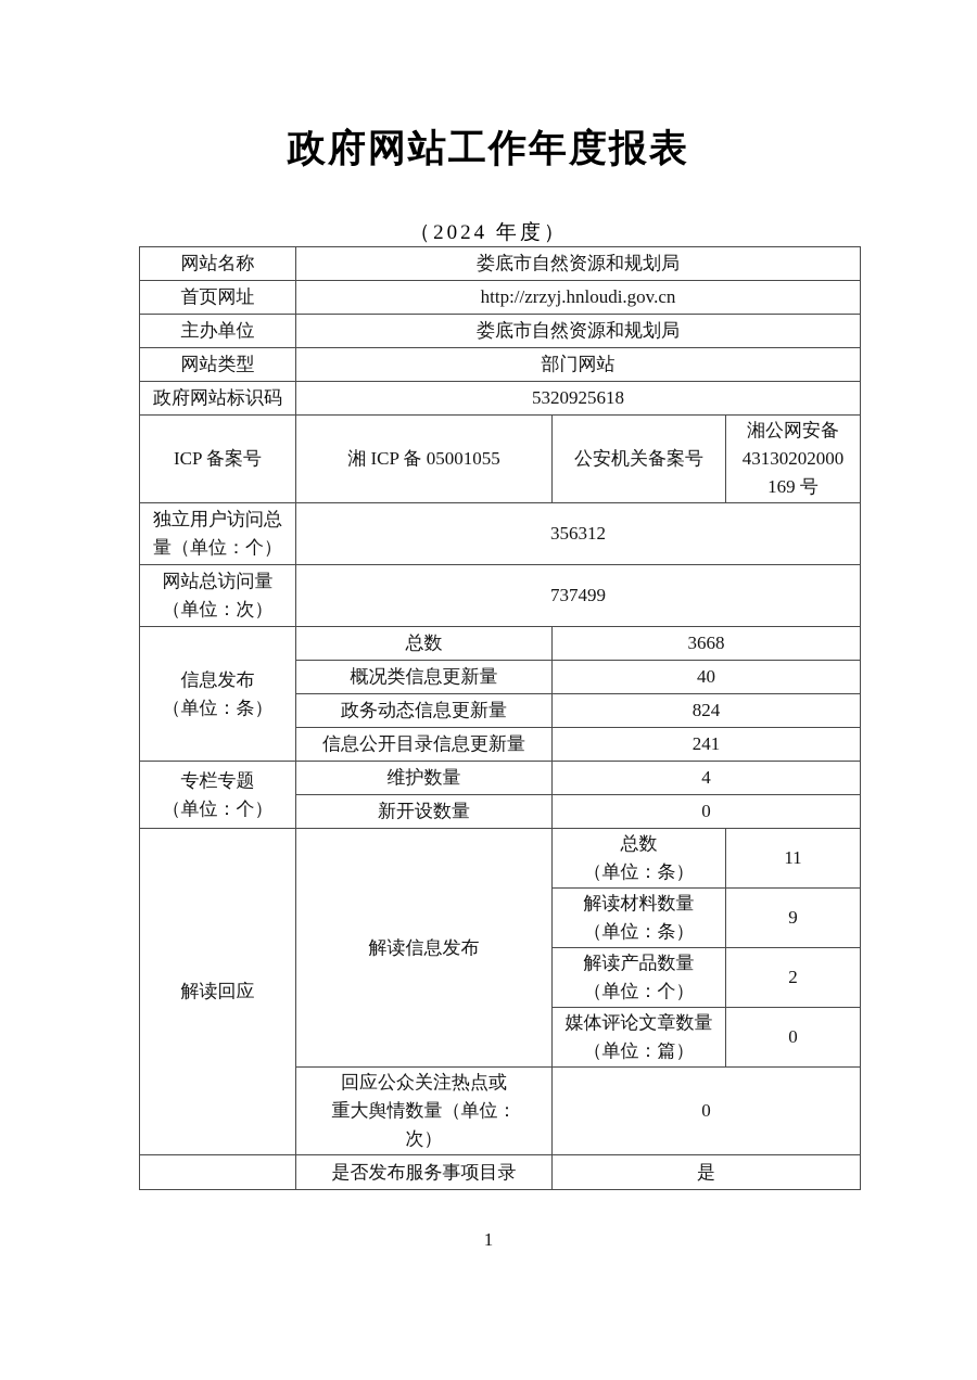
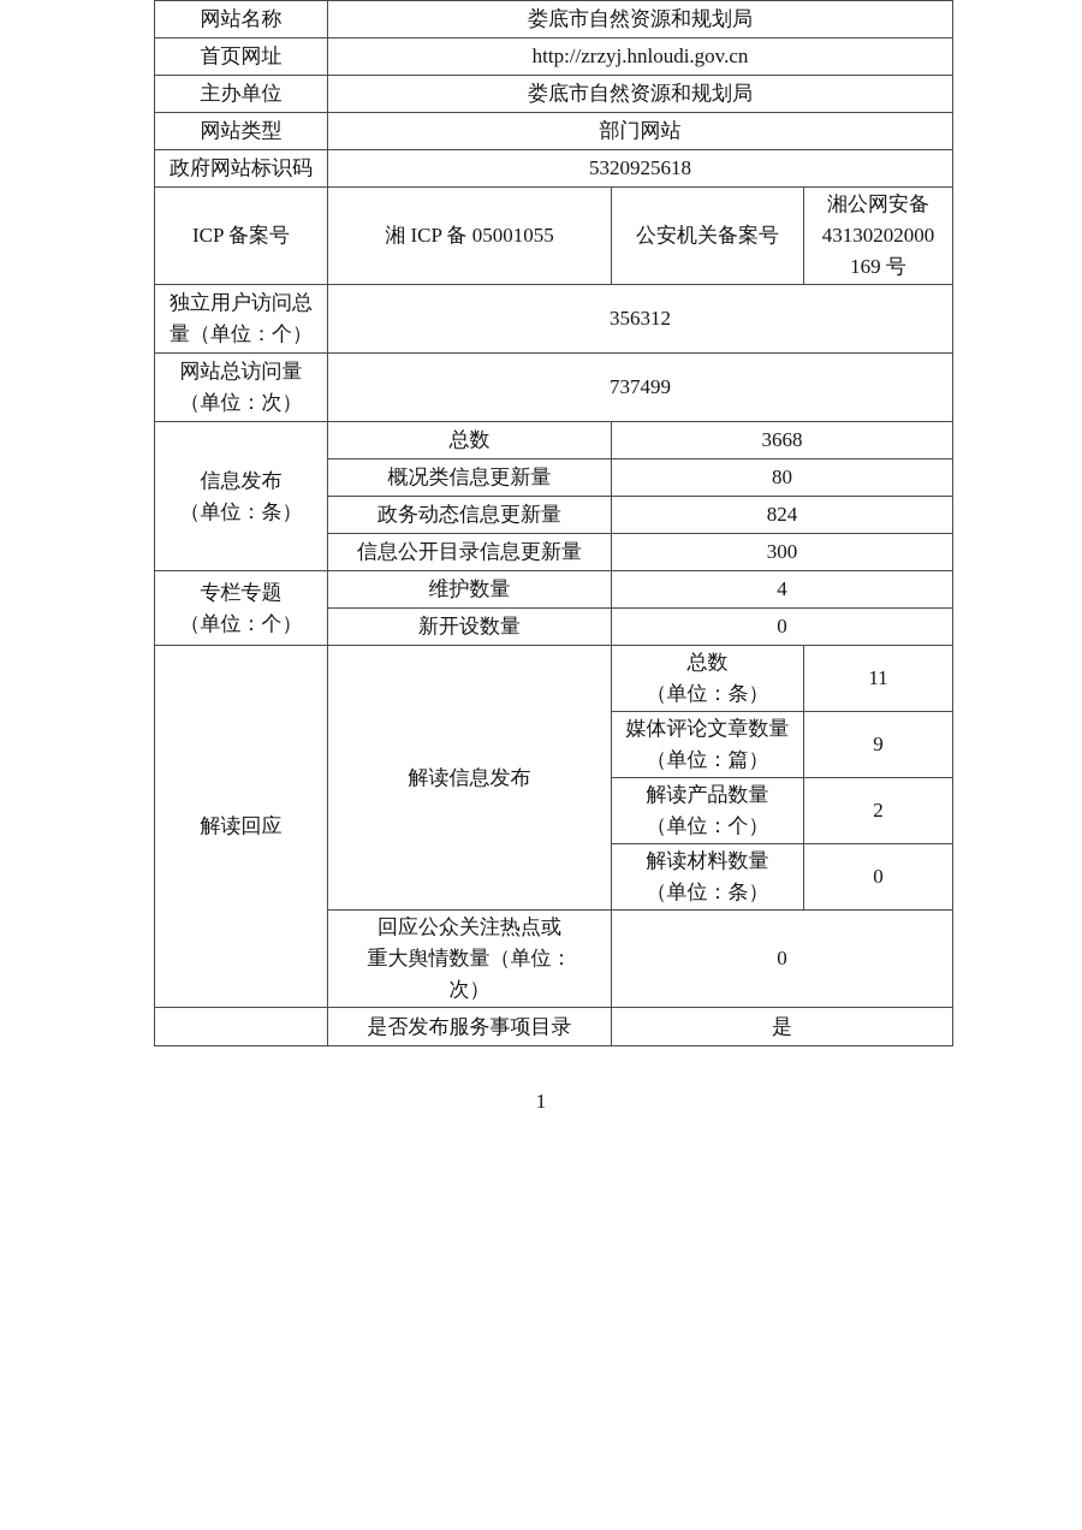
- 政府网站工作年度报表
- （2024 年度）
  网站名称	娄底市自然资源和规划局
  首页网址	http://zrzyj.hnloudi.gov.cn
  主办单位	娄底市自然资源和规划局
  网站类型	部门网站
  政府网站标识码	5320925618
  ICP 备案号	湘 ICP 备 05001055	公安机关备案号	湘公网安备 43130202000 169 号
  独立用户访问总 量（单位：个）	356312
  网站总访问量 （单位：次）	737499
  信息发布 （单位：条）	总数	3668
- 概况类信息更新量	40
+ 概况类信息更新量	80
  政务动态信息更新量	824
- 信息公开目录信息更新量	241
+ 信息公开目录信息更新量	300
  专栏专题 （单位：个）	维护数量	4
  新开设数量	0
  解读回应	解读信息发布	总数 （单位：条）	11
- 解读材料数量 （单位：条）	9
+ 媒体评论文章数量 （单位：篇）	9
  解读产品数量 （单位：个）	2
- 媒体评论文章数量 （单位：篇）	0
+ 解读材料数量 （单位：条）	0
  回应公众关注热点或 重大舆情数量（单位： 次）	0
  	是否发布服务事项目录	是
  1
